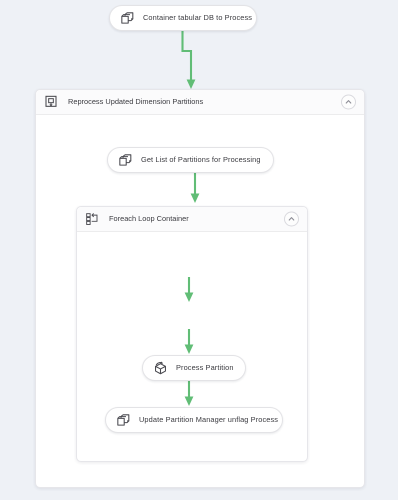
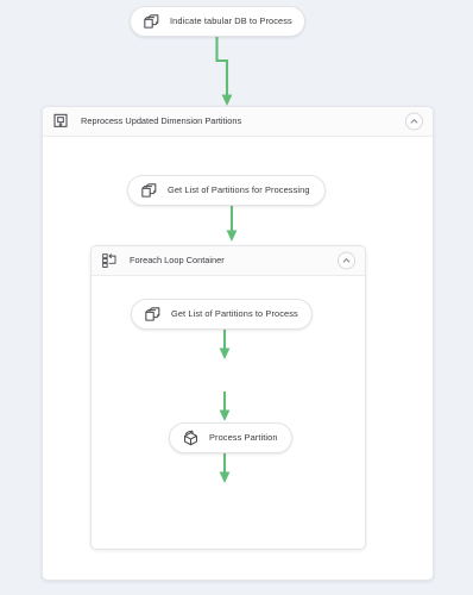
- Container tabular DB to Process
+ Indicate tabular DB to Process
  Reprocess Updated Dimension Partitions
  Get List of Partitions for Processing
  Foreach Loop Container
+ Get List of Partitions to Process
  Process Partition
- Update Partition Manager unflag Process
